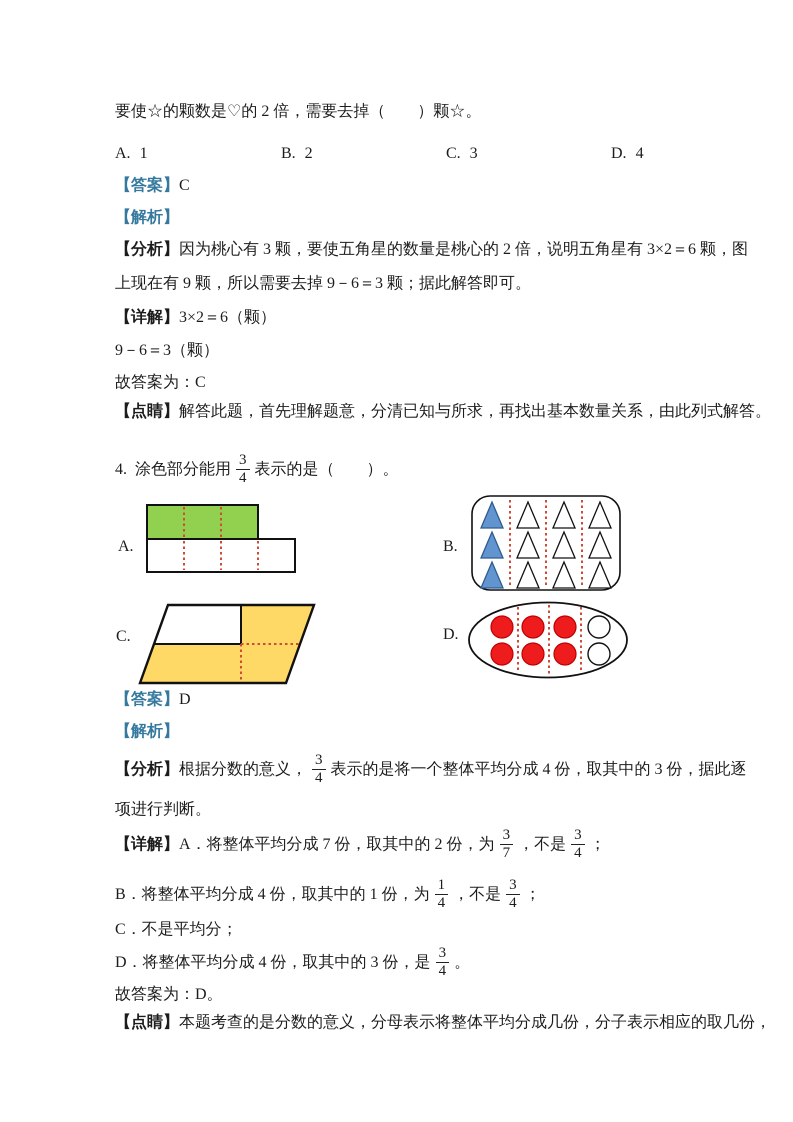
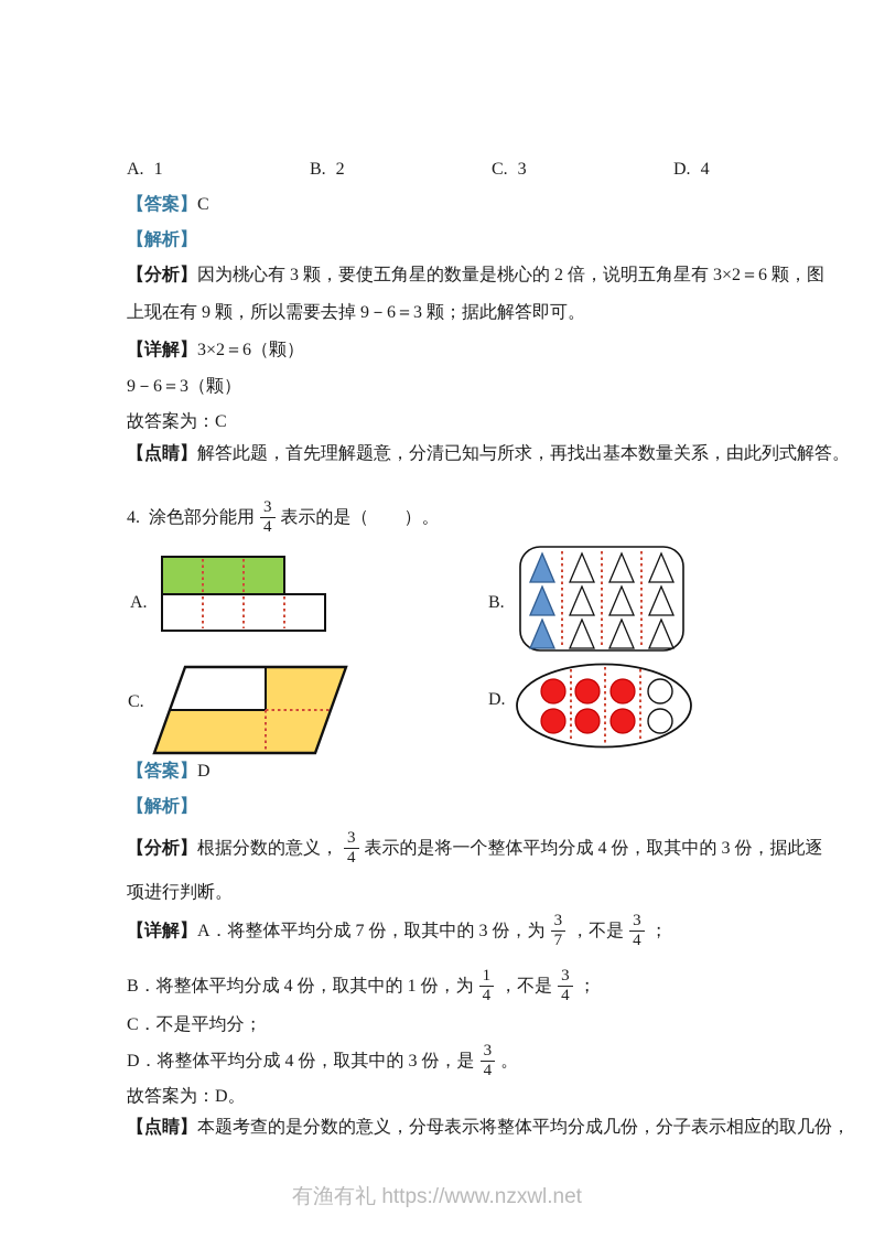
- 要使☆的颗数是♡的 2 倍，需要去掉（ ）颗☆。
  A. 1
  B. 2
  C. 3
  D. 4
  【答案】C
  【解析】
  【分析】因为桃心有 3 颗，要使五角星的数量是桃心的 2 倍，说明五角星有 3×2＝6 颗，图
  上现在有 9 颗，所以需要去掉 9－6＝3 颗；据此解答即可。
  【详解】3×2＝6（颗）
  9－6＝3（颗）
  故答案为：C
  【点睛】解答此题，首先理解题意，分清已知与所求，再找出基本数量关系，由此列式解答。
  4.
  涂色部分能用
  3
  4
  表示的是（ ）。
  A.
  B.
  C.
  D.
  【答案】D
  【解析】
  【分析】
  根据分数的意义，
  3
  4
  表示的是将一个整体平均分成 4 份，取其中的 3 份，据此逐
  项进行判断。
  【详解】
- A．将整体平均分成 7 份，取其中的 2 份，为
+ A．将整体平均分成 7 份，取其中的 3 份，为
  3
  7
  ，不是
  3
  4
  ；
  B．将整体平均分成 4 份，取其中的 1 份，为
  1
  4
  ，不是
  3
  4
  ；
  C．不是平均分；
  D．将整体平均分成 4 份，取其中的 3 份，是
  3
  4
  。
  故答案为：D。
  【点睛】本题考查的是分数的意义，分母表示将整体平均分成几份，分子表示相应的取几份，
+ 有渔有礼 https://www.nzxwl.net
